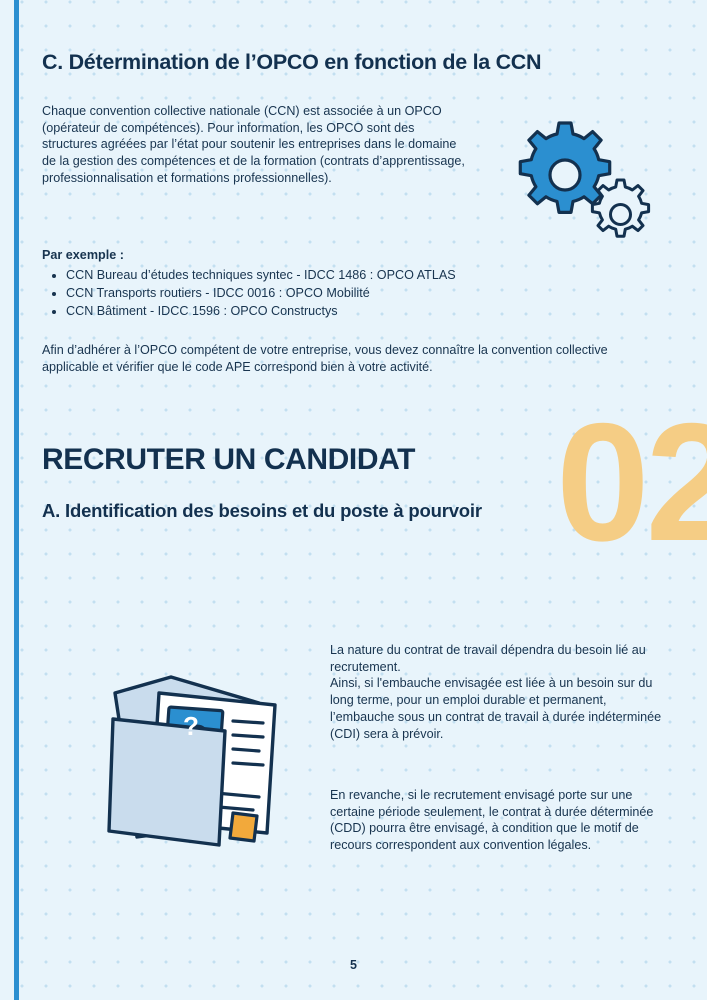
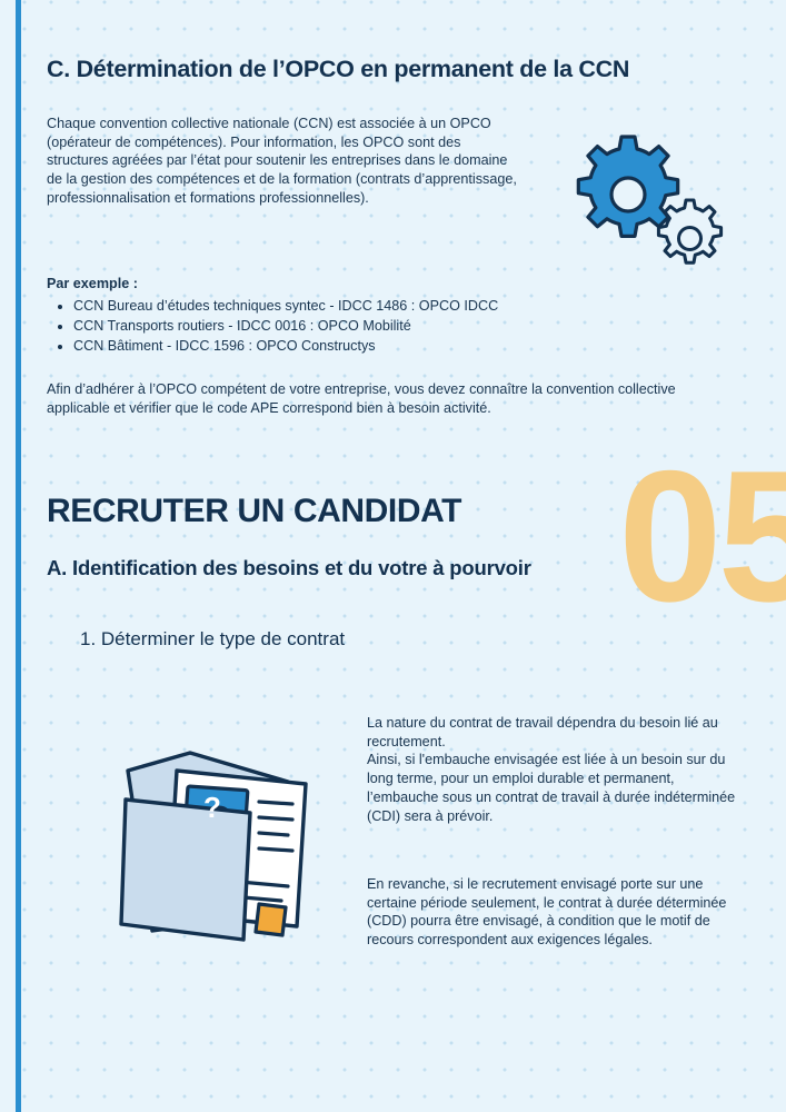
- 02
+ 05
- C. Détermination de l’OPCO en fonction de la CCN
+ C. Détermination de l’OPCO en permanent de la CCN
  Chaque convention collective nationale (CCN) est associée à un OPCO (opérateur de compétences). Pour information, les OPCO sont des structures agréées par l’état pour soutenir les entreprises dans le domaine de la gestion des compétences et de la formation (contrats d’apprentissage, professionnalisation et formations professionnelles).
  Par exemple :
- CCN Bureau d’études techniques syntec - IDCC 1486 : OPCO ATLAS
+ CCN Bureau d’études techniques syntec - IDCC 1486 : OPCO IDCC
  CCN Transports routiers - IDCC 0016 : OPCO Mobilité
  CCN Bâtiment - IDCC 1596 : OPCO Constructys
- Afin d’adhérer à l’OPCO compétent de votre entreprise, vous devez connaître la convention collective applicable et vérifier que le code APE correspond bien à votre activité.
+ Afin d’adhérer à l’OPCO compétent de votre entreprise, vous devez connaître la convention collective applicable et vérifier que le code APE correspond bien à besoin activité.
  RECRUTER UN CANDIDAT
- A. Identification des besoins et du poste à pourvoir
+ A. Identification des besoins et du votre à pourvoir
+ 1. Déterminer le type de contrat
  La nature du contrat de travail dépendra du besoin lié au recrutement.
  Ainsi, si l'embauche envisagée est liée à un besoin sur du long terme, pour un emploi durable et permanent, l’embauche sous un contrat de travail à durée indéterminée (CDI) sera à prévoir.
- En revanche, si le recrutement envisagé porte sur une certaine période seulement, le contrat à durée déterminée (CDD) pourra être envisagé, à condition que le motif de recours correspondent aux convention légales.
+ En revanche, si le recrutement envisagé porte sur une certaine période seulement, le contrat à durée déterminée (CDD) pourra être envisagé, à condition que le motif de recours correspondent aux exigences légales.
  ?
- 5
